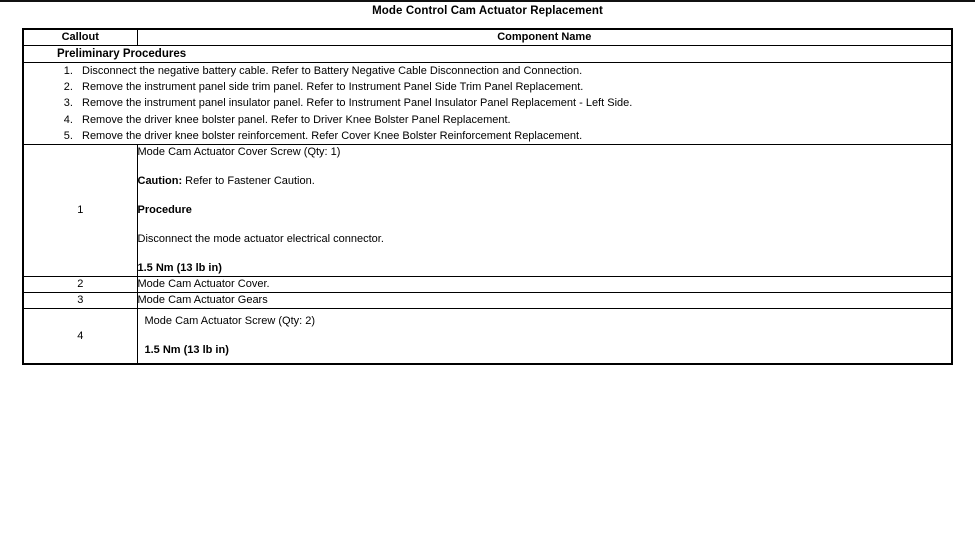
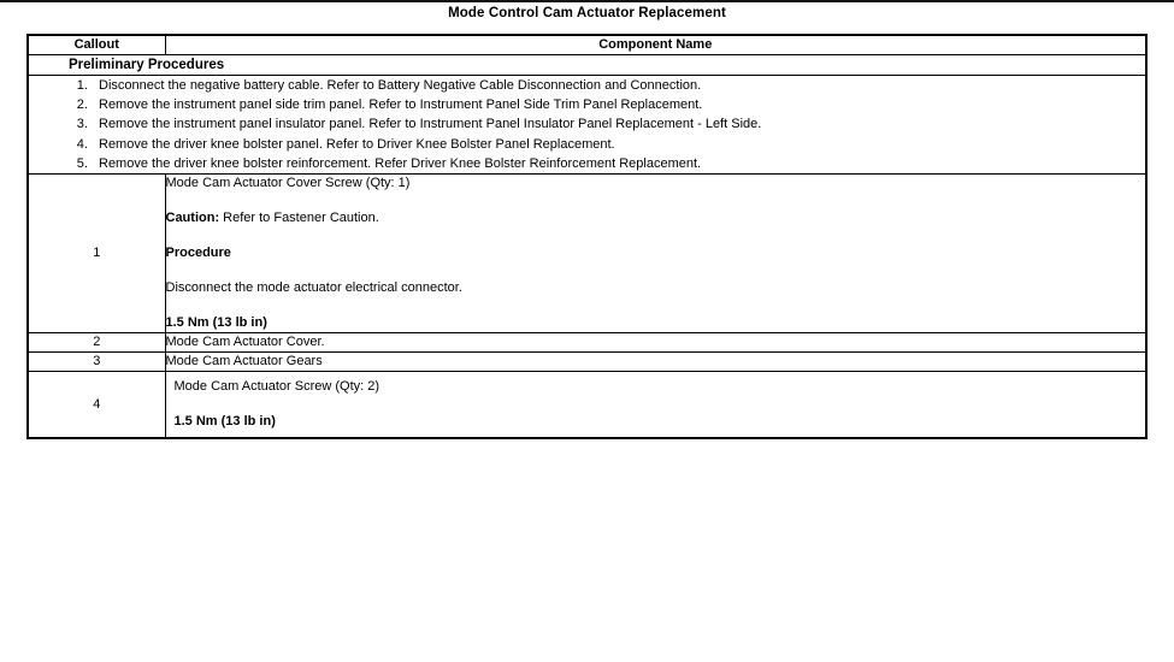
  Mode Control Cam Actuator Replacement
  Callout	Component Name
  Preliminary Procedures
- Disconnect the negative battery cable. Refer to Battery Negative Cable Disconnection and Connection. Remove the instrument panel side trim panel. Refer to Instrument Panel Side Trim Panel Replacement. Remove the instrument panel insulator panel. Refer to Instrument Panel Insulator Panel Replacement - Left Side. Remove the driver knee bolster panel. Refer to Driver Knee Bolster Panel Replacement. Remove the driver knee bolster reinforcement. Refer Cover Knee Bolster Reinforcement Replacement.
+ Disconnect the negative battery cable. Refer to Battery Negative Cable Disconnection and Connection. Remove the instrument panel side trim panel. Refer to Instrument Panel Side Trim Panel Replacement. Remove the instrument panel insulator panel. Refer to Instrument Panel Insulator Panel Replacement - Left Side. Remove the driver knee bolster panel. Refer to Driver Knee Bolster Panel Replacement. Remove the driver knee bolster reinforcement. Refer Driver Knee Bolster Reinforcement Replacement.
  1	Mode Cam Actuator Cover Screw (Qty: 1) Caution: Refer to Fastener Caution. Procedure Disconnect the mode actuator electrical connector. 1.5 Nm (13 lb in)
  2	Mode Cam Actuator Cover.
  3	Mode Cam Actuator Gears
  4	Mode Cam Actuator Screw (Qty: 2) 1.5 Nm (13 lb in)
